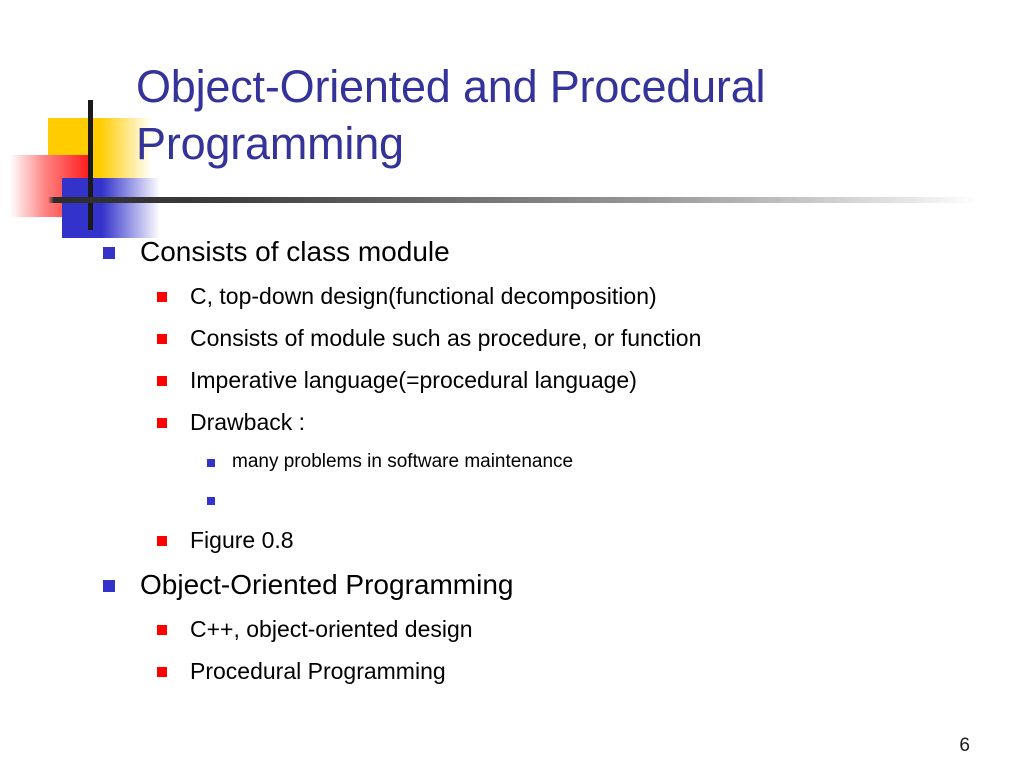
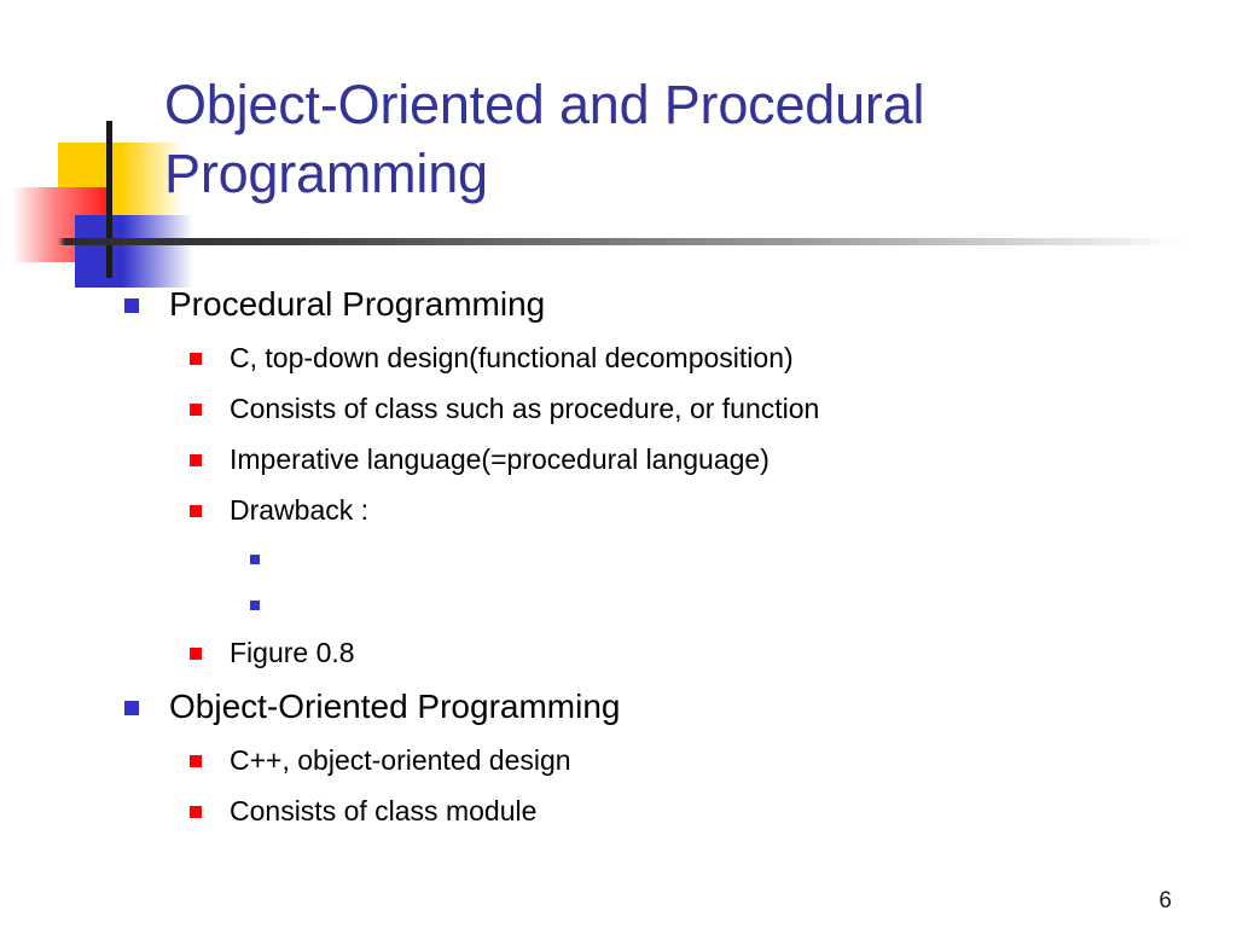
  Object-Oriented and Procedural Programming
- Consists of class module
+ Procedural Programming
  C, top-down design(functional decomposition)
- Consists of module such as procedure, or function
+ Consists of class such as procedure, or function
  Imperative language(=procedural language)
  Drawback :
- many problems in software maintenance
  Figure 0.8
  Object-Oriented Programming
  C++, object-oriented design
- Procedural Programming
+ Consists of class module
  6
